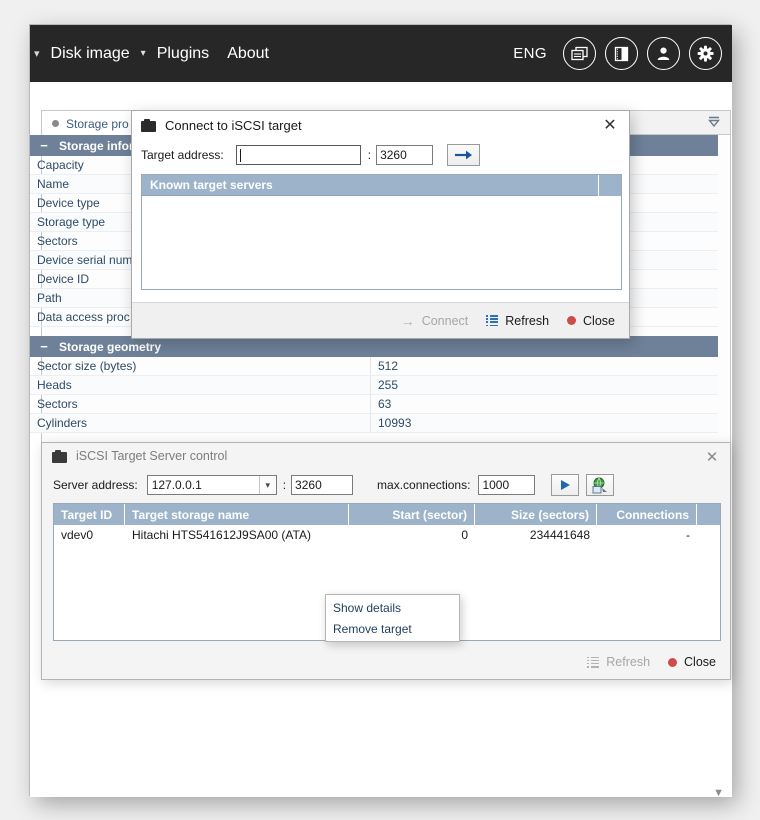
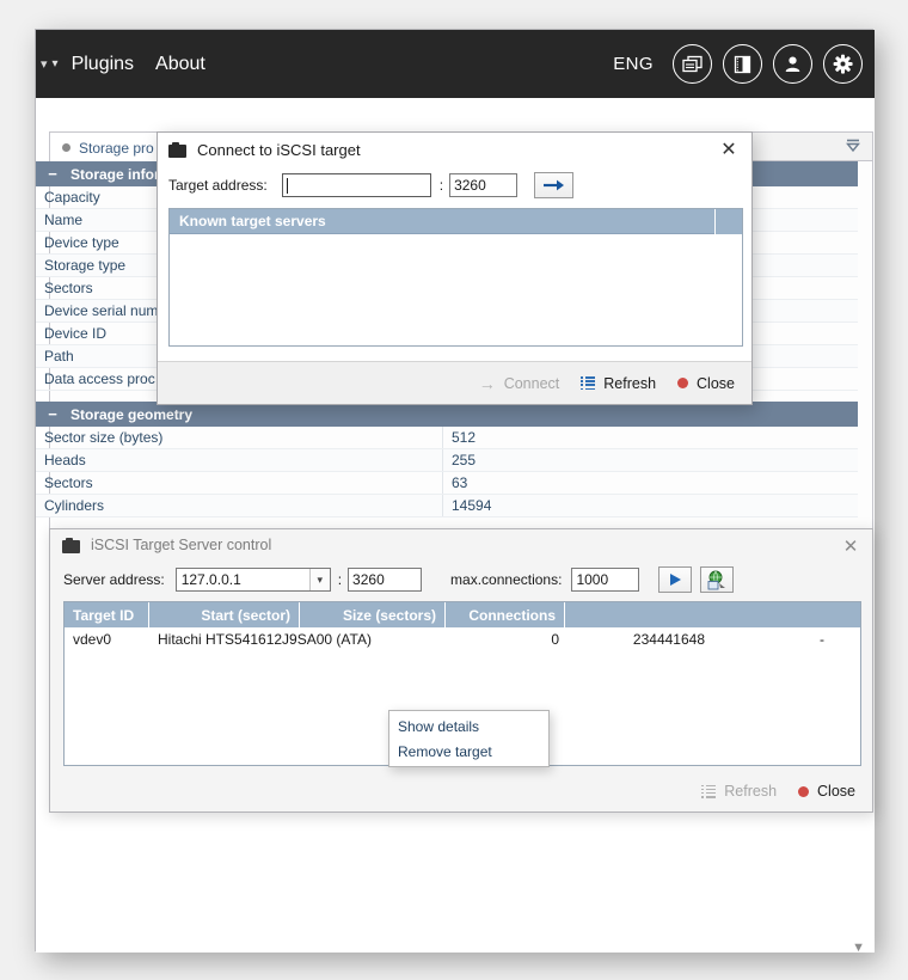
  ▾
- Disk image
  ▾
  Plugins
  About
  ENG
  Storage pro
  −
  Capacity
  Name
  Device type
  Storage type
  Sectors
  Device serial num
  Device ID
  Path
  Data access proc
  −
  Storage geometry
  Sector size (bytes)
  512
  Heads
  255
  Sectors
  63
  Cylinders
- 10993
+ 14594
  ▼
  iSCSI Target Server control
  ✕
  Server address:
  127.0.0.1
  ▾
  :
  3260
  max.connections:
  1000
  Target ID
- Target storage name
  Start (sector)
  Size (sectors)
  Connections
  vdev0
  Hitachi HTS541612J9SA00 (ATA)
  0
  234441648
  -
  Refresh
  Close
  Show details
  Remove target
  Connect to iSCSI target
  ✕
  Target address:
  :
  3260
  Known target servers
  →
  Connect
  Refresh
  Close
